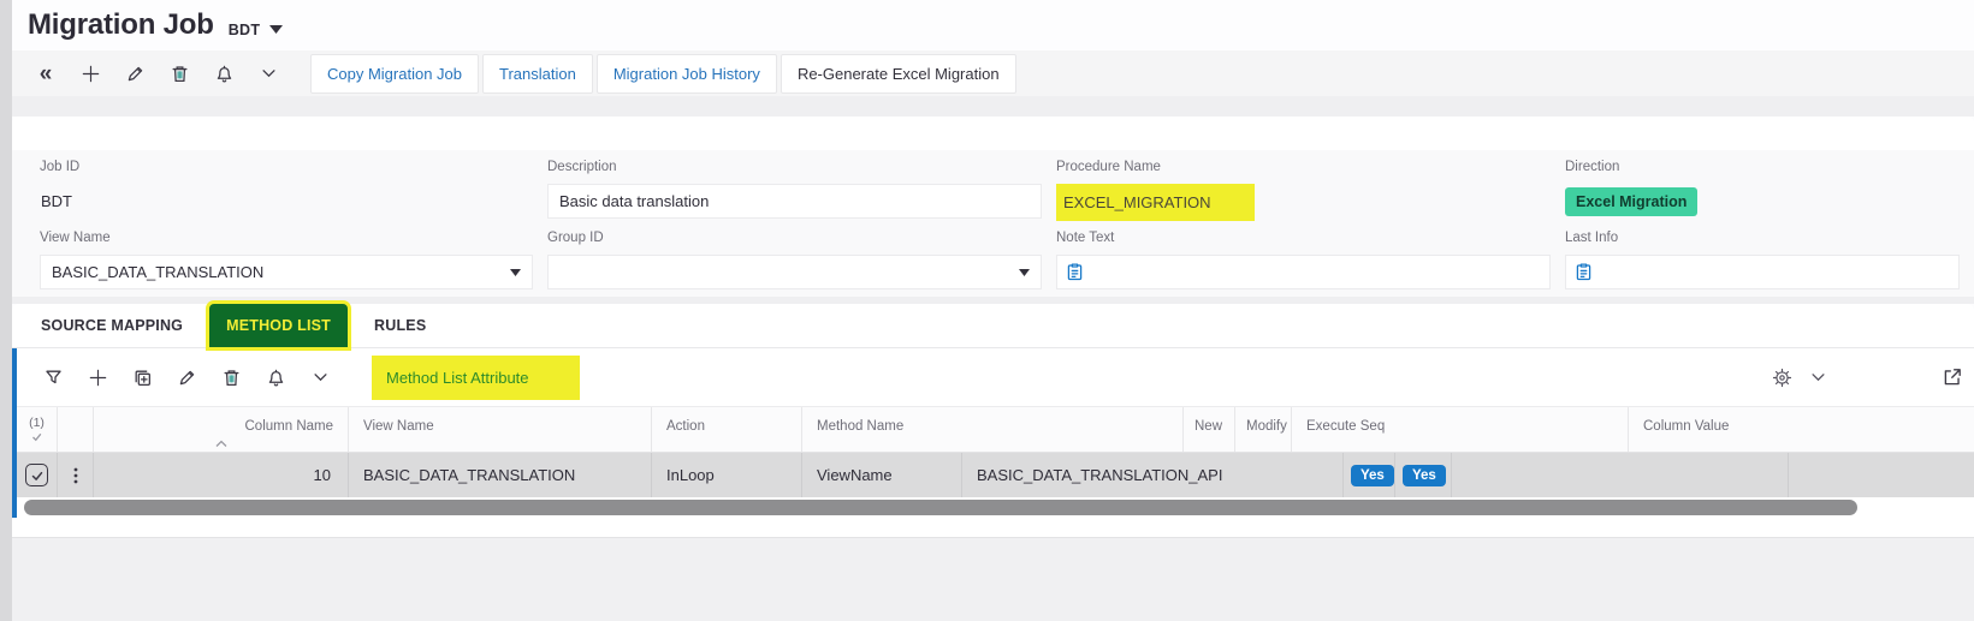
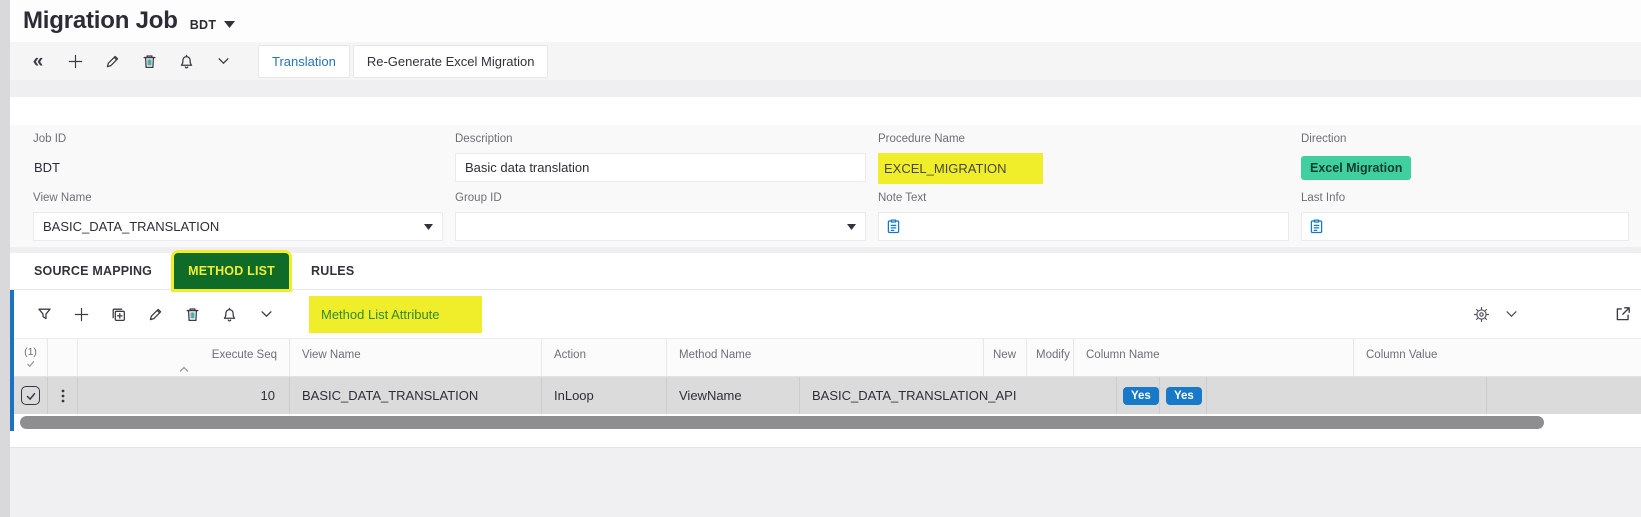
  Migration Job
  BDT
  «
- Copy Migration Job
  Translation
- Migration Job History
  Re-Generate Excel Migration
  Job ID
  BDT
  Description
  Basic data translation
  Procedure Name
  EXCEL_MIGRATION
  Direction
  Excel Migration
  View Name
  BASIC_DATA_TRANSLATION
  Group ID
  Note Text
  Last Info
  SOURCE MAPPING
  METHOD LIST
  RULES
  Method List Attribute
  (1)
- Column Name
+ Execute Seq
  View Name
  Action
  Method Name
  New
  Modify
- Execute Seq
+ Column Name
  Column Value
  10
  BASIC_DATA_TRANSLATION
  InLoop
  ViewName
  BASIC_DATA_TRANSLATION_API
  Yes
  Yes
